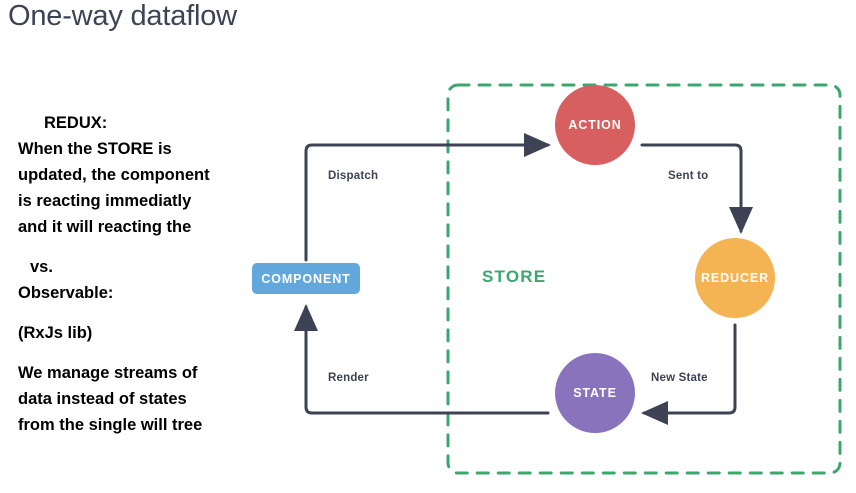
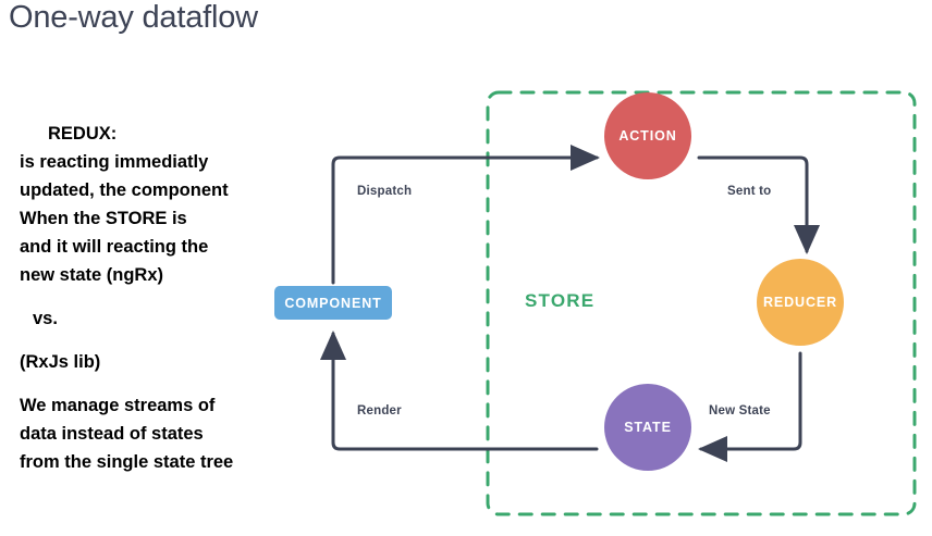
  One-way dataflow
  REDUX:
- When the STORE is
+ is reacting immediatly
  updated, the component
- is reacting immediatly
+ When the STORE is
  and it will reacting the
+ new state (ngRx)
  vs.
- Observable:
  (RxJs lib)
  We manage streams of
  data instead of states
- from the single will tree
+ from the single state tree
  COMPONENT
  ACTION
  REDUCER
  STATE
  STORE
  Dispatch
  Sent to
  New State
  Render
